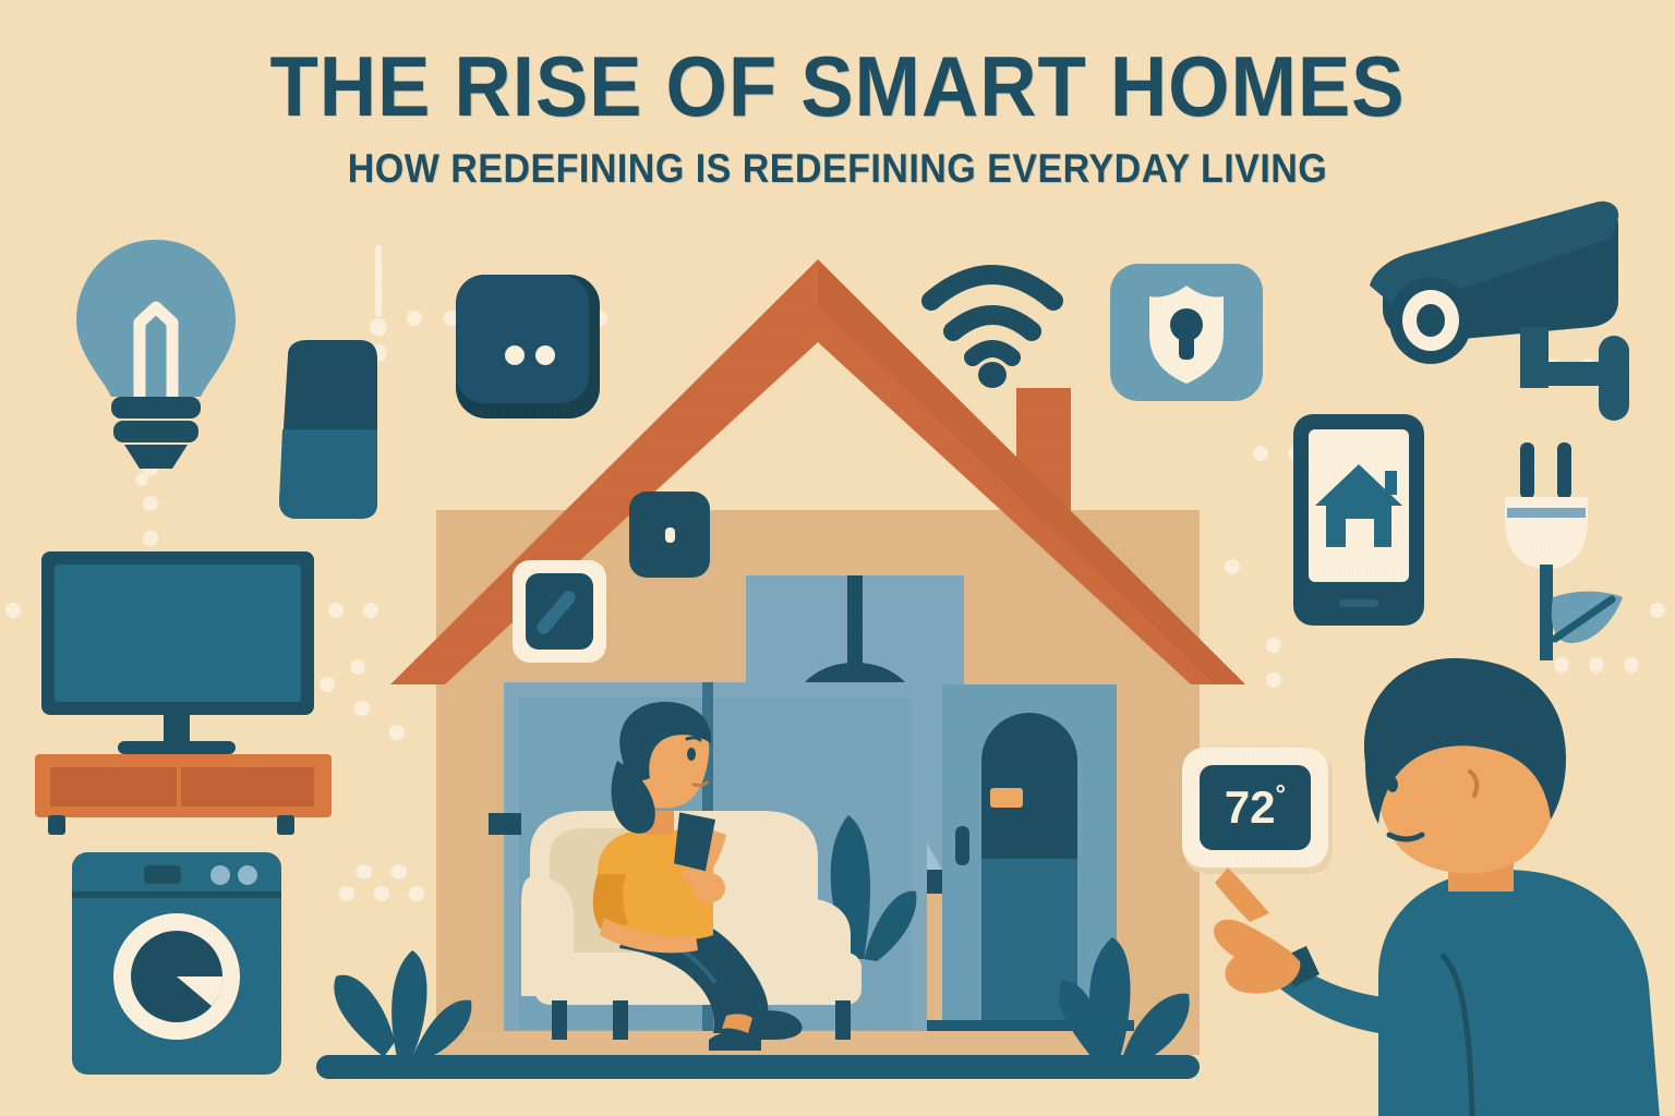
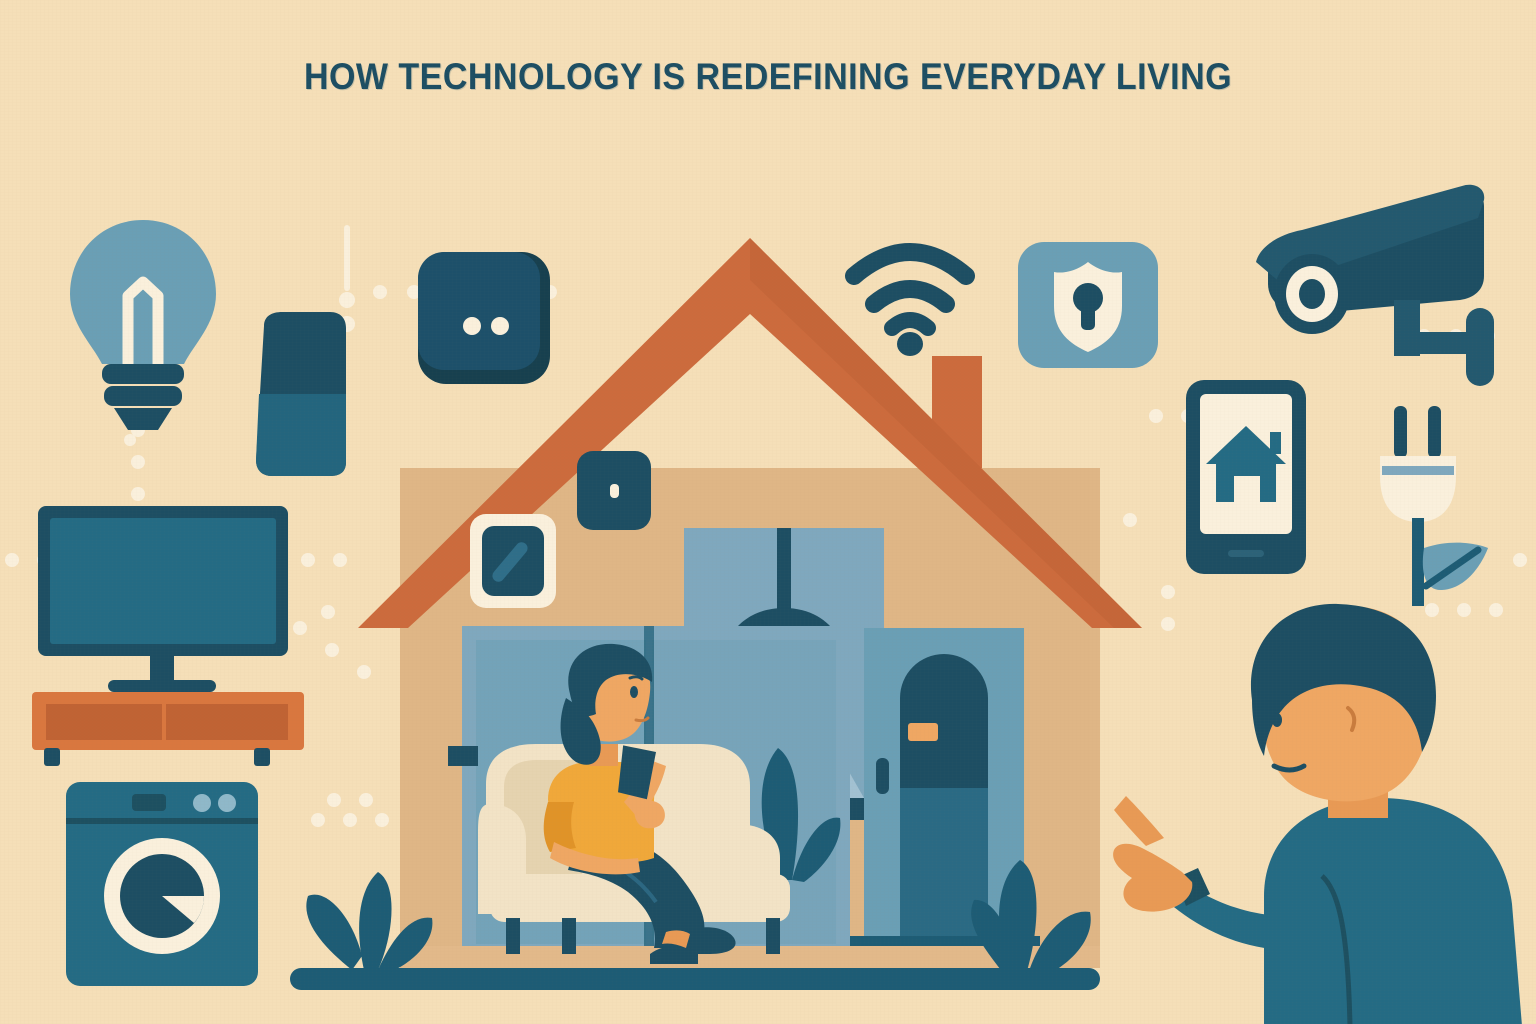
- 72
- °
- THE RISE OF SMART HOMES
- HOW REDEFINING IS REDEFINING EVERYDAY LIVING
+ HOW TECHNOLOGY IS REDEFINING EVERYDAY LIVING
